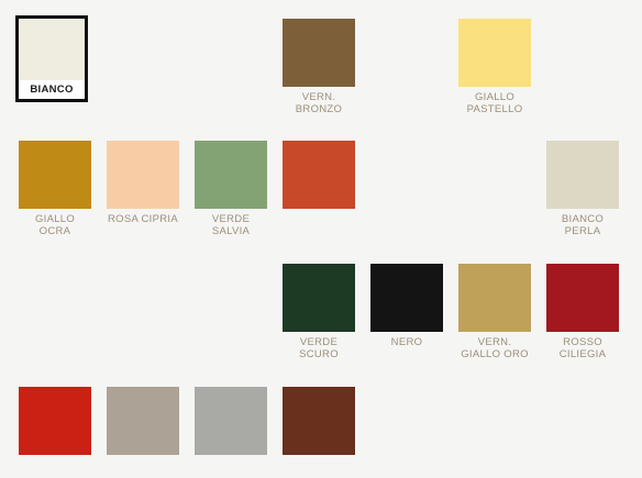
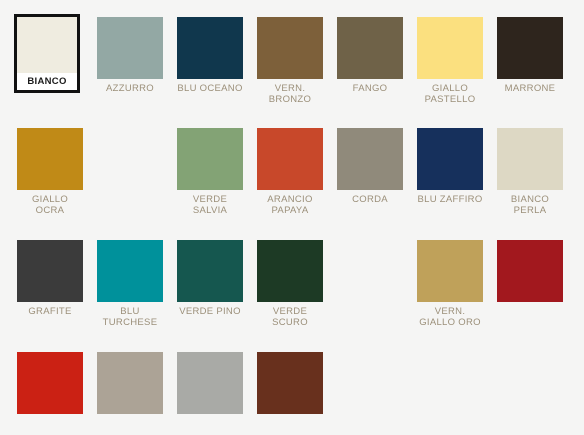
  BIANCO
+ AZZURRO
+ BLU OCEANO
  VERN.
  BRONZO
+ FANGO
  GIALLO
  PASTELLO
+ MARRONE
  GIALLO
  OCRA
- ROSA CIPRIA
  VERDE
  SALVIA
+ ARANCIO
+ PAPAYA
+ CORDA
+ BLU ZAFFIRO
  BIANCO
  PERLA
+ GRAFITE
+ BLU
+ TURCHESE
+ VERDE PINO
  VERDE
  SCURO
- NERO
  VERN.
  GIALLO ORO
- ROSSO
- CILIEGIA
